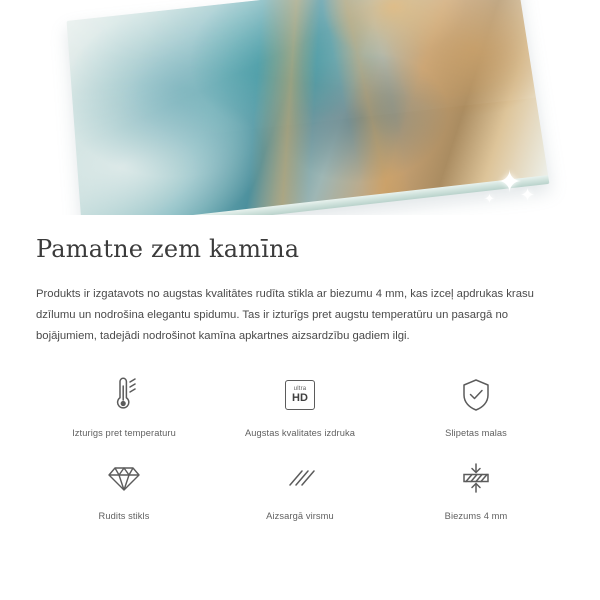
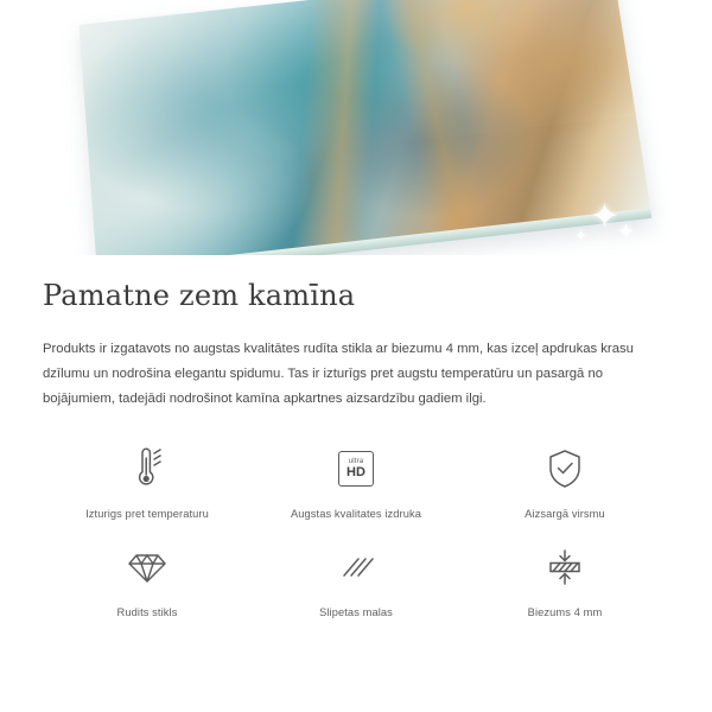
  ✦
  ✦
  ✦
  Pamatne zem kamīna
  Produkts ir izgatavots no augstas kvalitātes rudīta stikla ar biezumu 4 mm, kas izceļ apdrukas krasu dzīlumu un nodrošina elegantu spidumu. Tas ir izturīgs pret augstu temperatūru un pasargā no bojājumiem, tadejādi nodrošinot kamīna apkartnes aizsardzību gadiem ilgi.
  Izturigs pret temperaturu
  HD
  Augstas kvalitates izdruka
- Slipetas malas
+ Aizsargā virsmu
  Rudits stikls
- Aizsargā virsmu
+ Slipetas malas
  Biezums 4 mm
